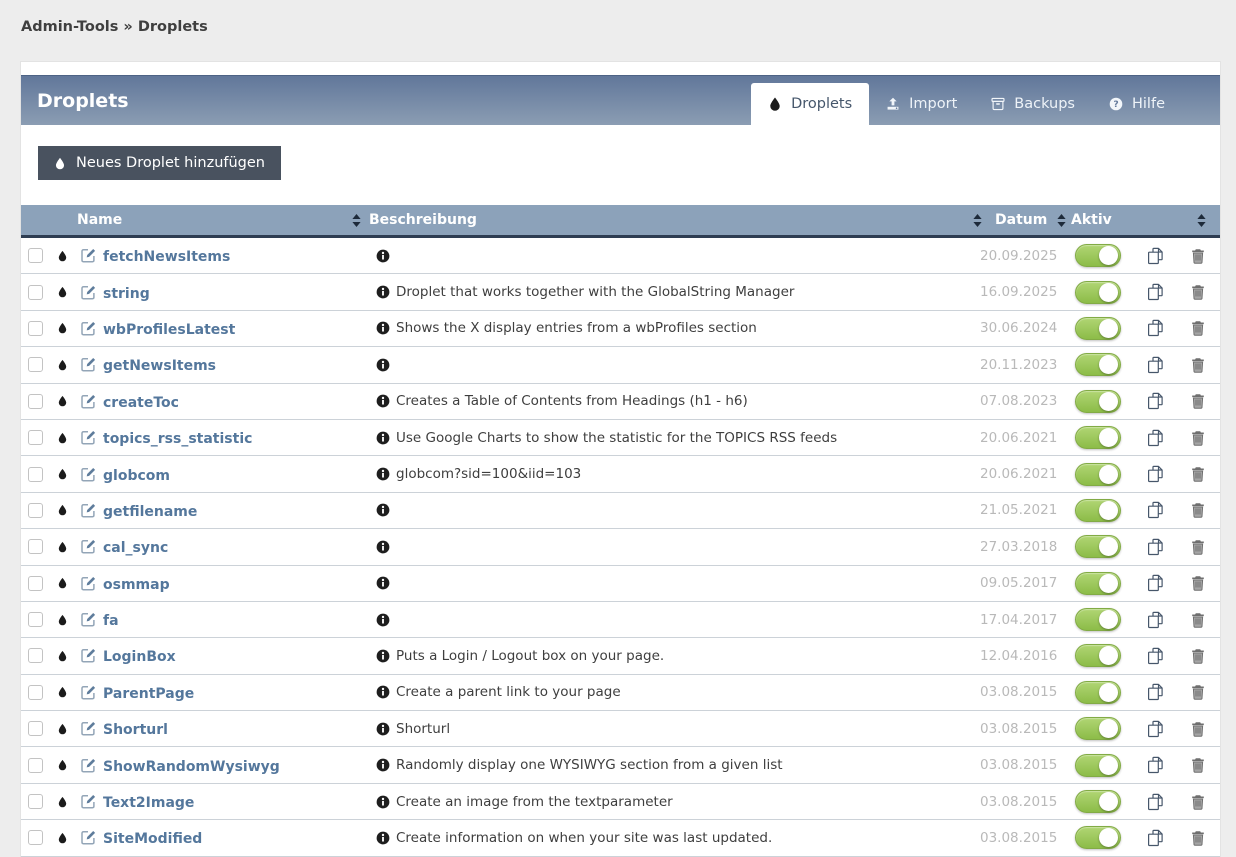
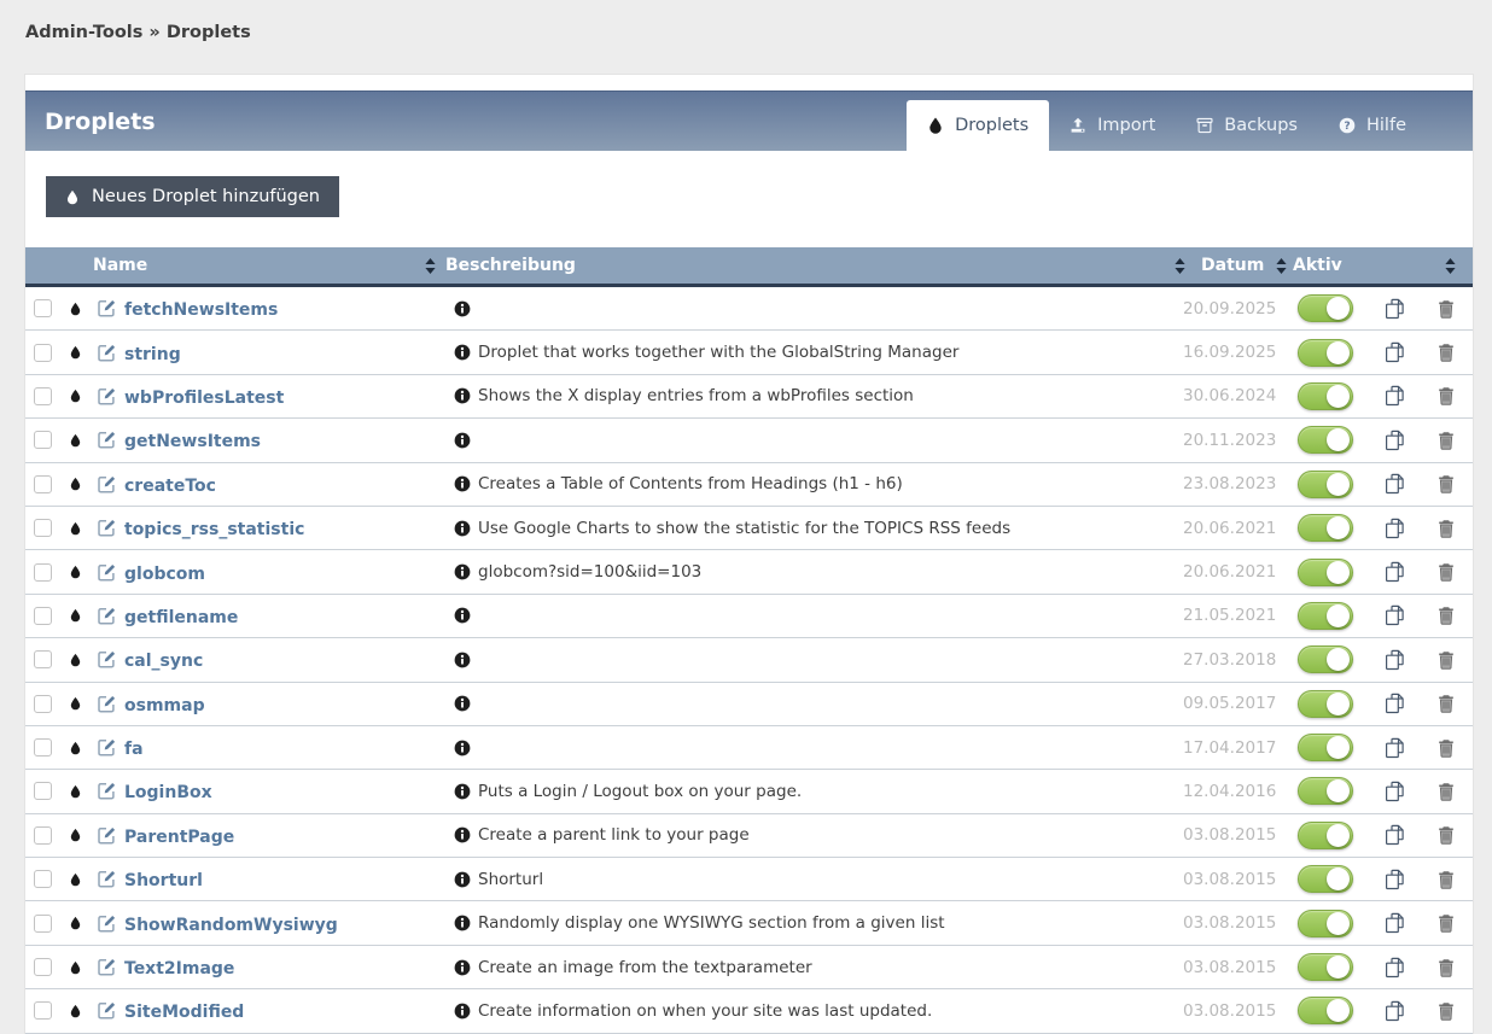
  Admin-Tools » Droplets
  Droplets
  Droplets
  Import
  Backups
  ?
  Hilfe
  Neues Droplet hinzufügen
  Name
  Beschreibung
  Datum
  Aktiv
  fetchNewsItems
  20.09.2025
  string
  Droplet that works together with the GlobalString Manager
  16.09.2025
  wbProfilesLatest
  Shows the X display entries from a wbProfiles section
  30.06.2024
  getNewsItems
  20.11.2023
  createToc
  Creates a Table of Contents from Headings (h1 - h6)
- 07.08.2023
+ 23.08.2023
  topics_rss_statistic
  Use Google Charts to show the statistic for the TOPICS RSS feeds
  20.06.2021
  globcom
  globcom?sid=100&iid=103
  20.06.2021
  getfilename
  21.05.2021
  cal_sync
  27.03.2018
  osmmap
  09.05.2017
  fa
  17.04.2017
  LoginBox
  Puts a Login / Logout box on your page.
  12.04.2016
  ParentPage
  Create a parent link to your page
  03.08.2015
  Shorturl
  Shorturl
  03.08.2015
  ShowRandomWysiwyg
  Randomly display one WYSIWYG section from a given list
  03.08.2015
  Text2Image
  Create an image from the textparameter
  03.08.2015
  SiteModified
  Create information on when your site was last updated.
  03.08.2015
